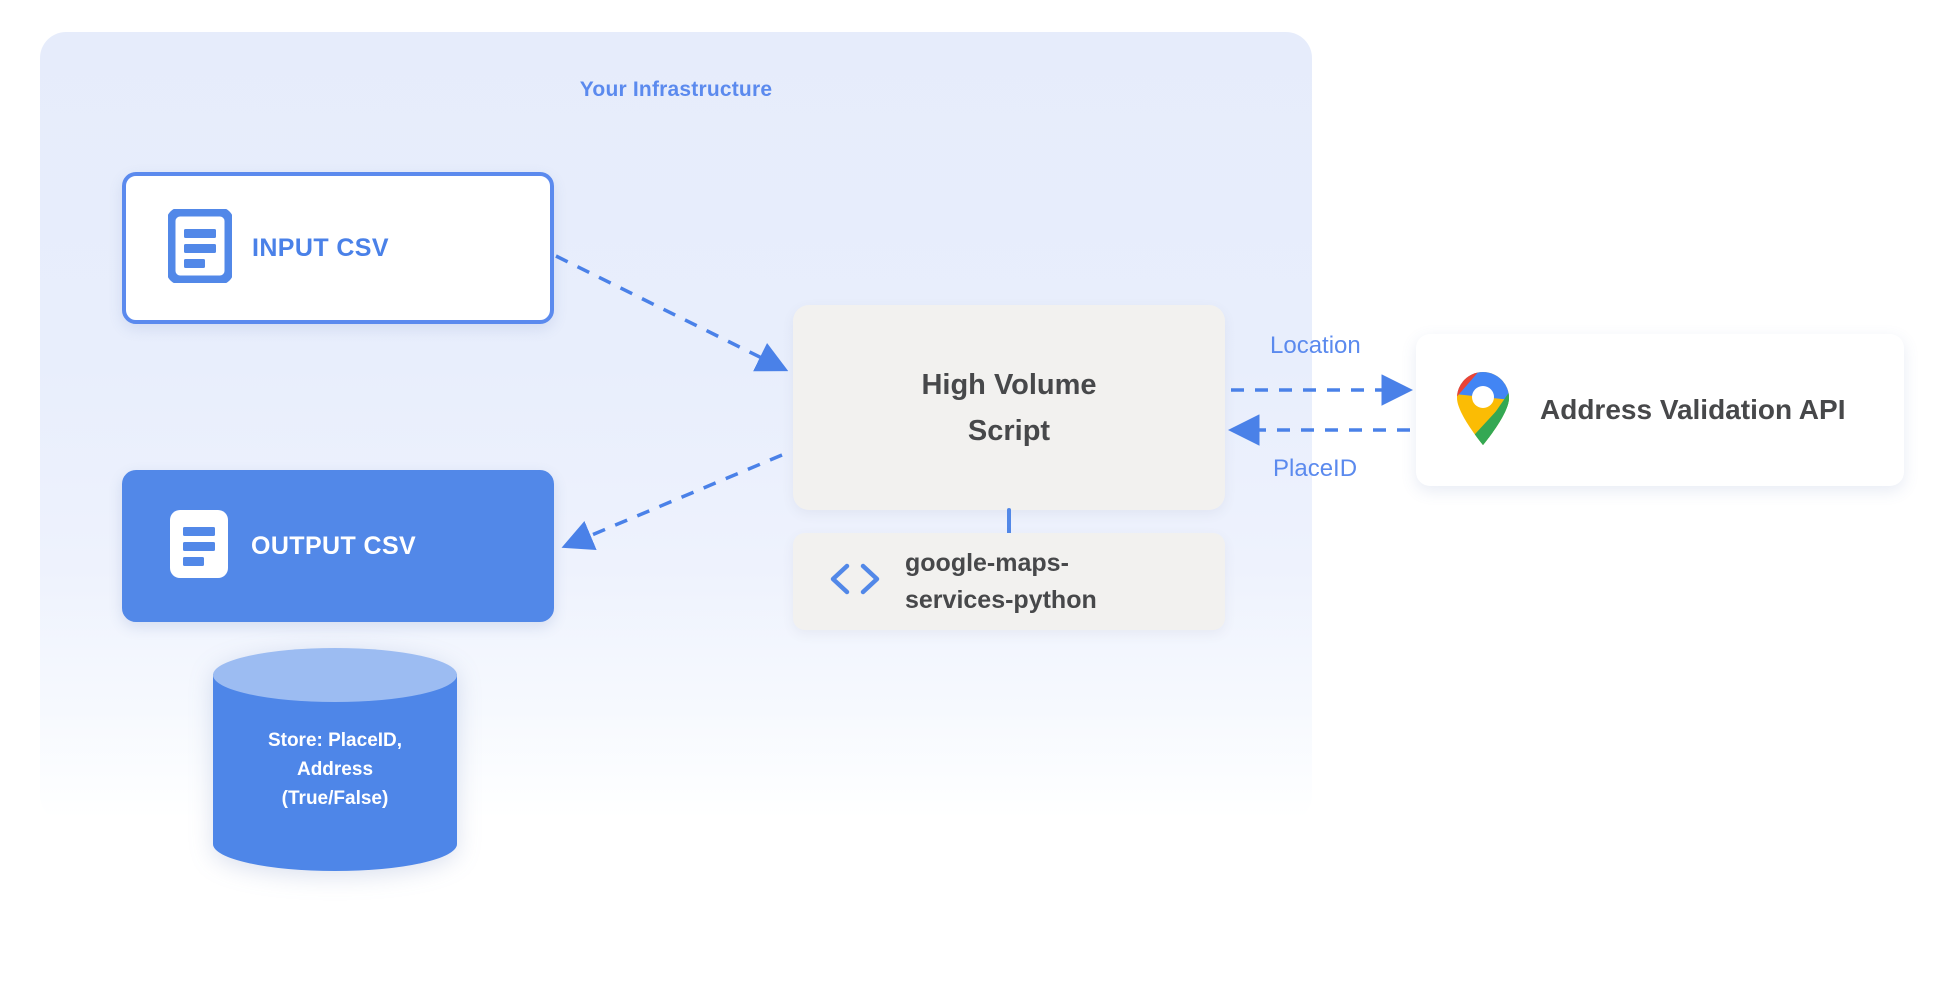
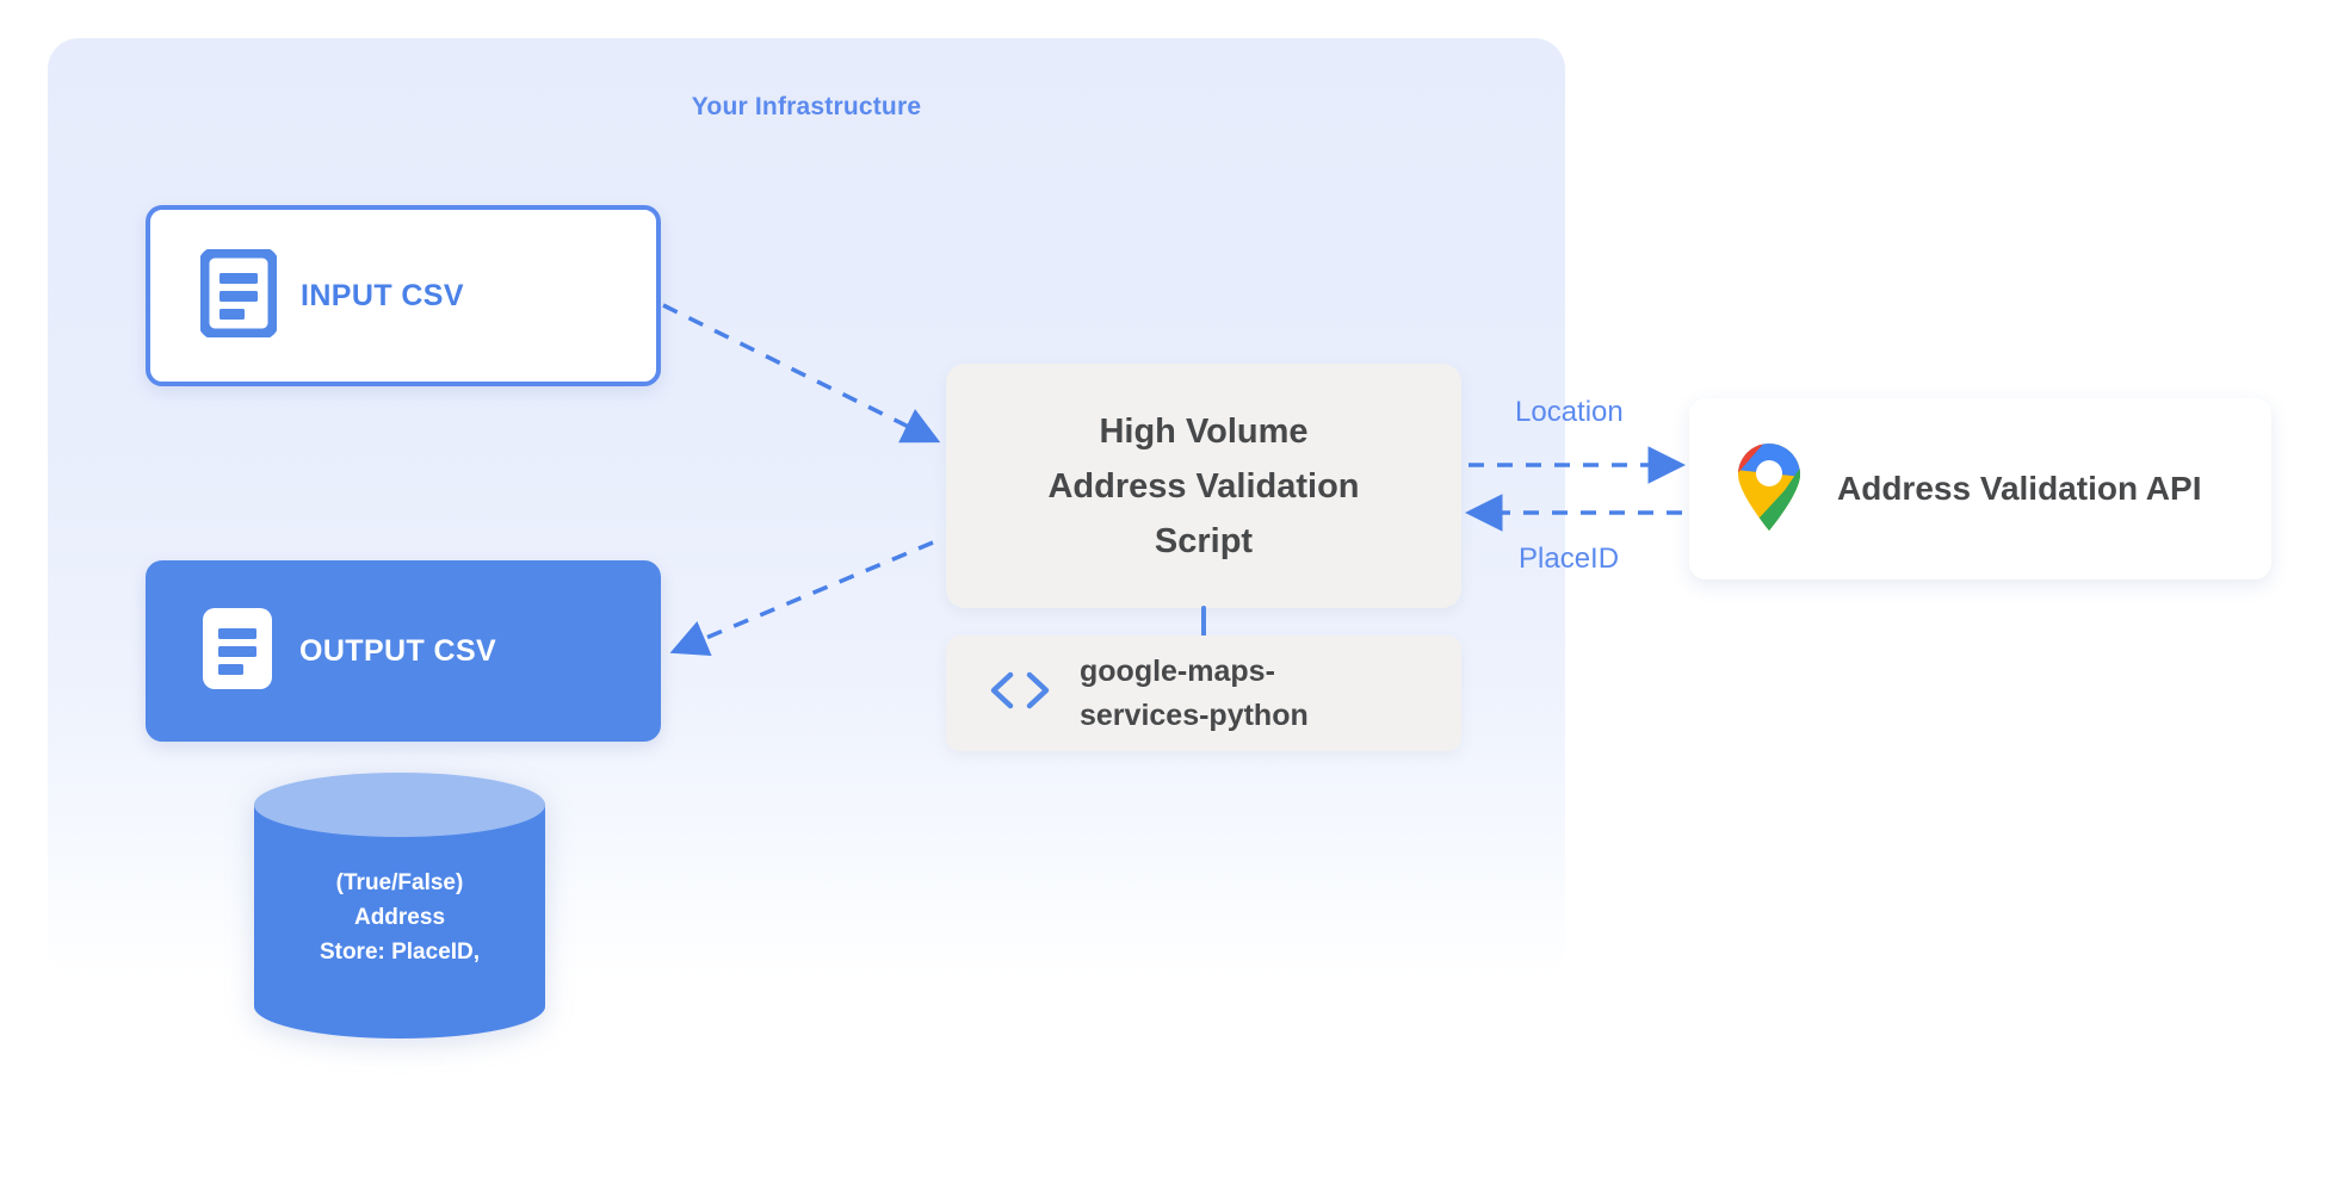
  Your Infrastructure
  Location
  PlaceID
  INPUT CSV
  OUTPUT CSV
- Store: PlaceID,
+ (True/False)
  Address
- (True/False)
+ Store: PlaceID,
  High Volume
+ Address Validation
  Script
  google-maps-
  services-python
  Address Validation API
